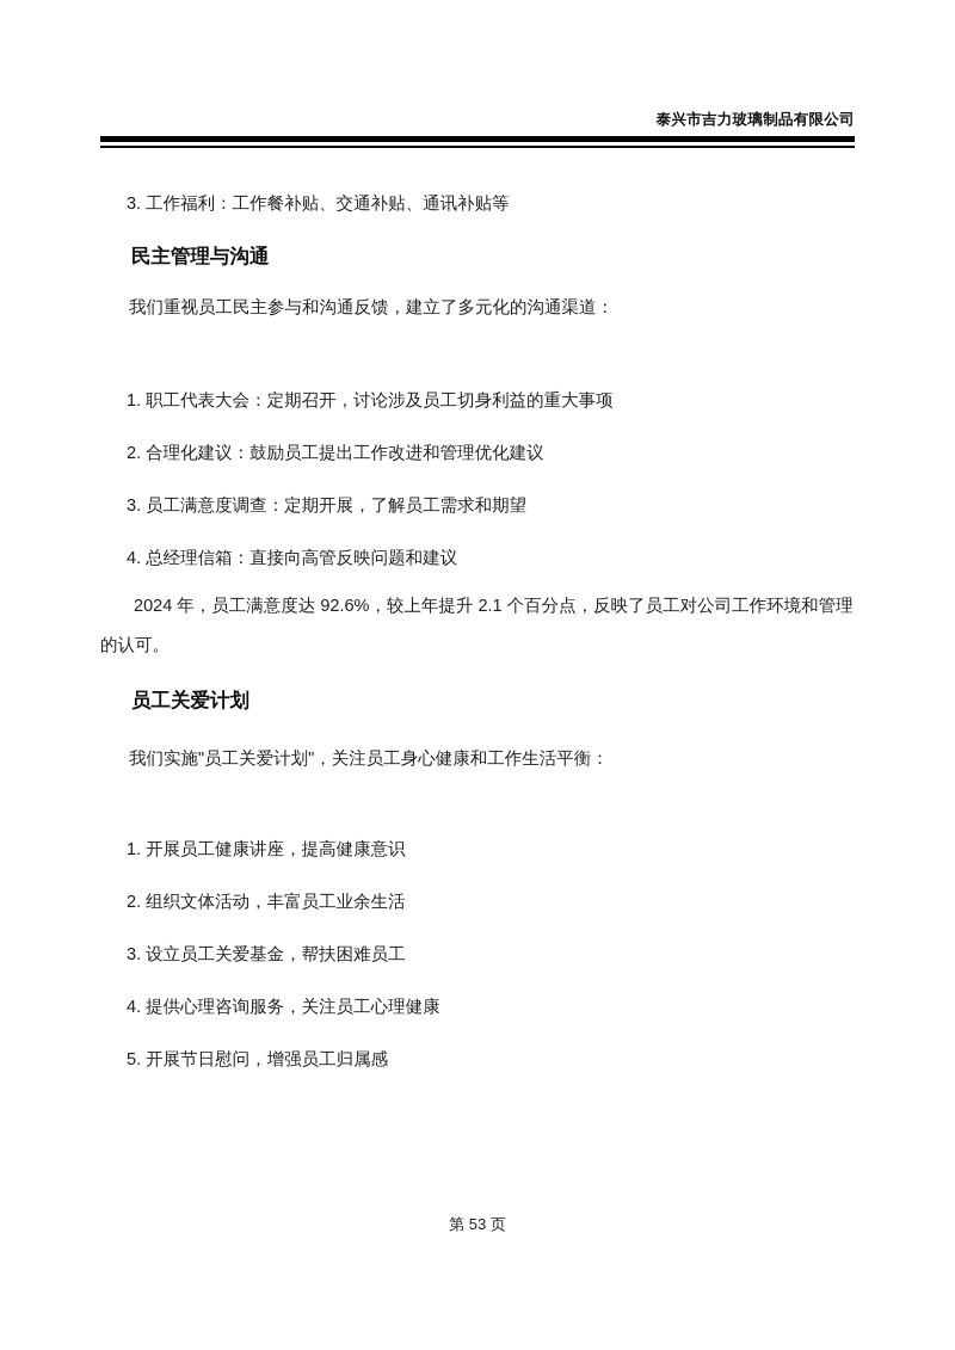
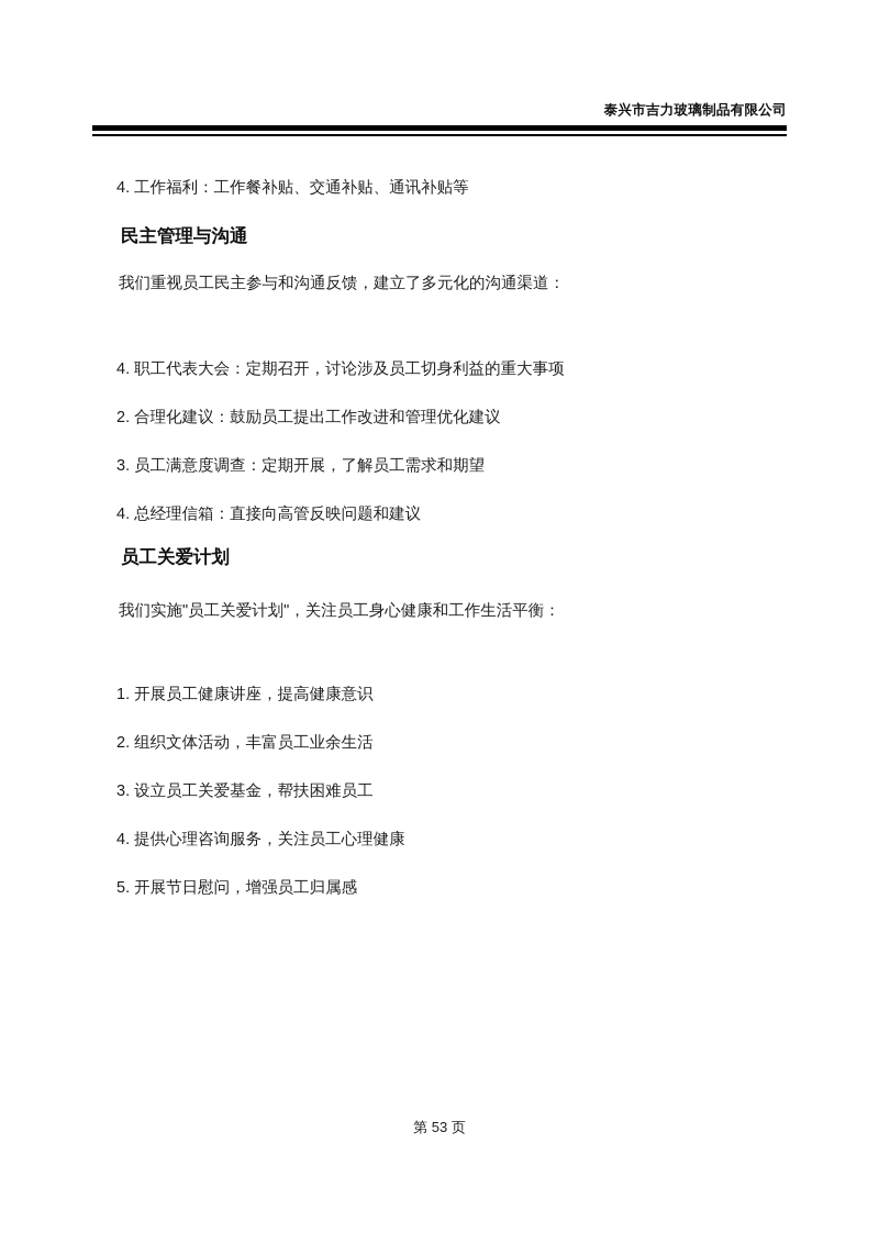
  泰兴市吉力玻璃制品有限公司
- 3. 工作福利：工作餐补贴、交通补贴、通讯补贴等
+ 4. 工作福利：工作餐补贴、交通补贴、通讯补贴等
  民主管理与沟通
  我们重视员工民主参与和沟通反馈，建立了多元化的沟通渠道：
- 1. 职工代表大会：定期召开，讨论涉及员工切身利益的重大事项
+ 4. 职工代表大会：定期召开，讨论涉及员工切身利益的重大事项
  2. 合理化建议：鼓励员工提出工作改进和管理优化建议
  3. 员工满意度调查：定期开展，了解员工需求和期望
  4. 总经理信箱：直接向高管反映问题和建议
- 2024 年，员工满意度达 92.6%，较上年提升 2.1 个百分点，反映了员工对公司工作环境和管理的认可。
  员工关爱计划
  我们实施"员工关爱计划"，关注员工身心健康和工作生活平衡：
  1. 开展员工健康讲座，提高健康意识
  2. 组织文体活动，丰富员工业余生活
  3. 设立员工关爱基金，帮扶困难员工
  4. 提供心理咨询服务，关注员工心理健康
  5. 开展节日慰问，增强员工归属感
  第 53 页
